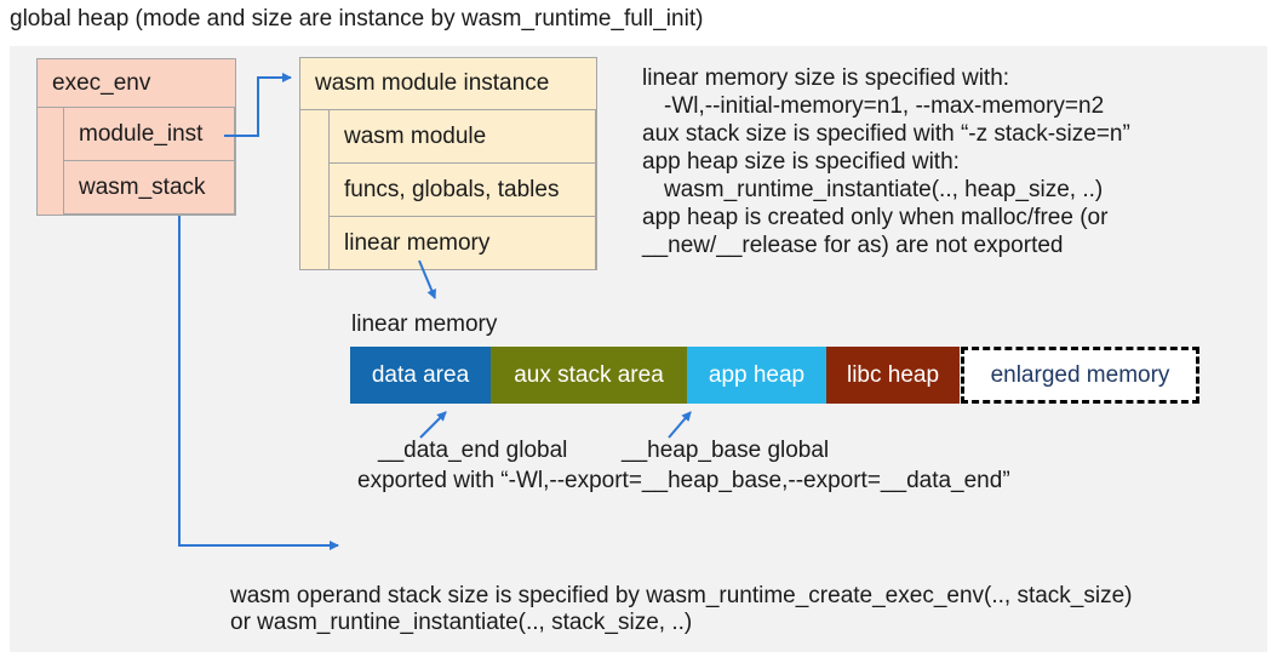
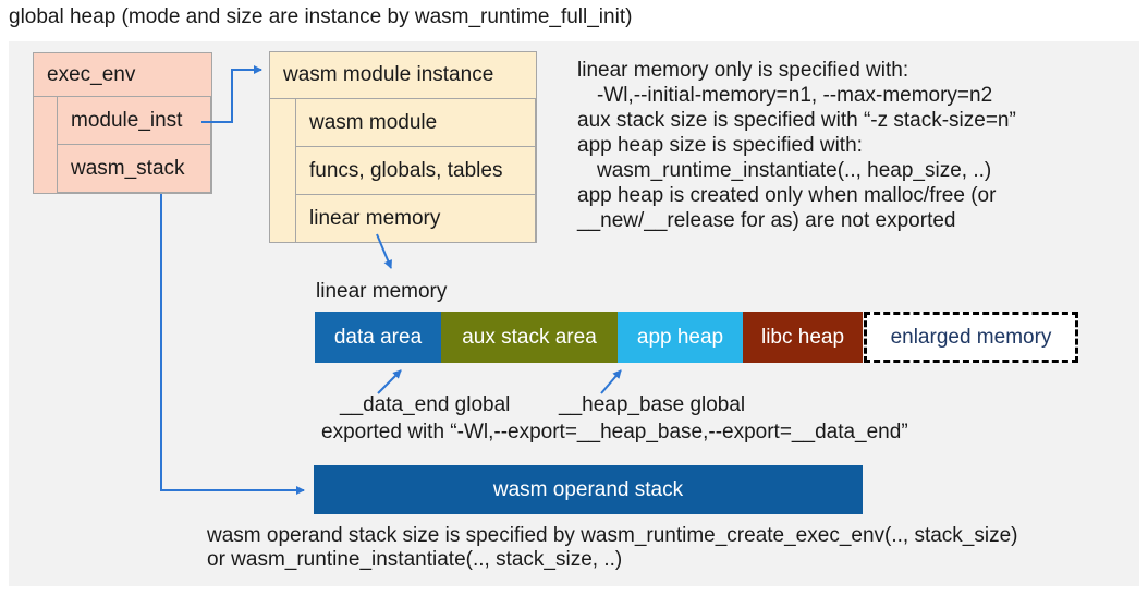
  global heap (mode and size are instance by wasm_runtime_full_init)
  exec_env
  module_inst
  wasm_stack
  wasm module instance
  wasm module
  funcs, globals, tables
  linear memory
- linear memory size is specified with:
+ linear memory only is specified with:
  -Wl,--initial-memory=n1, --max-memory=n2
  aux stack size is specified with “-z stack-size=n”
  app heap size is specified with:
  wasm_runtime_instantiate(.., heap_size, ..)
  app heap is created only when malloc/free (or
  __new/__release for as) are not exported
  linear memory
  data area
  aux stack area
  app heap
  libc heap
  enlarged memory
  __data_end global
  __heap_base global
  exported with “-Wl,--export=__heap_base,--export=__data_end”
+ wasm operand stack
  wasm operand stack size is specified by wasm_runtime_create_exec_env(.., stack_size)
  or wasm_runtine_instantiate(.., stack_size, ..)
